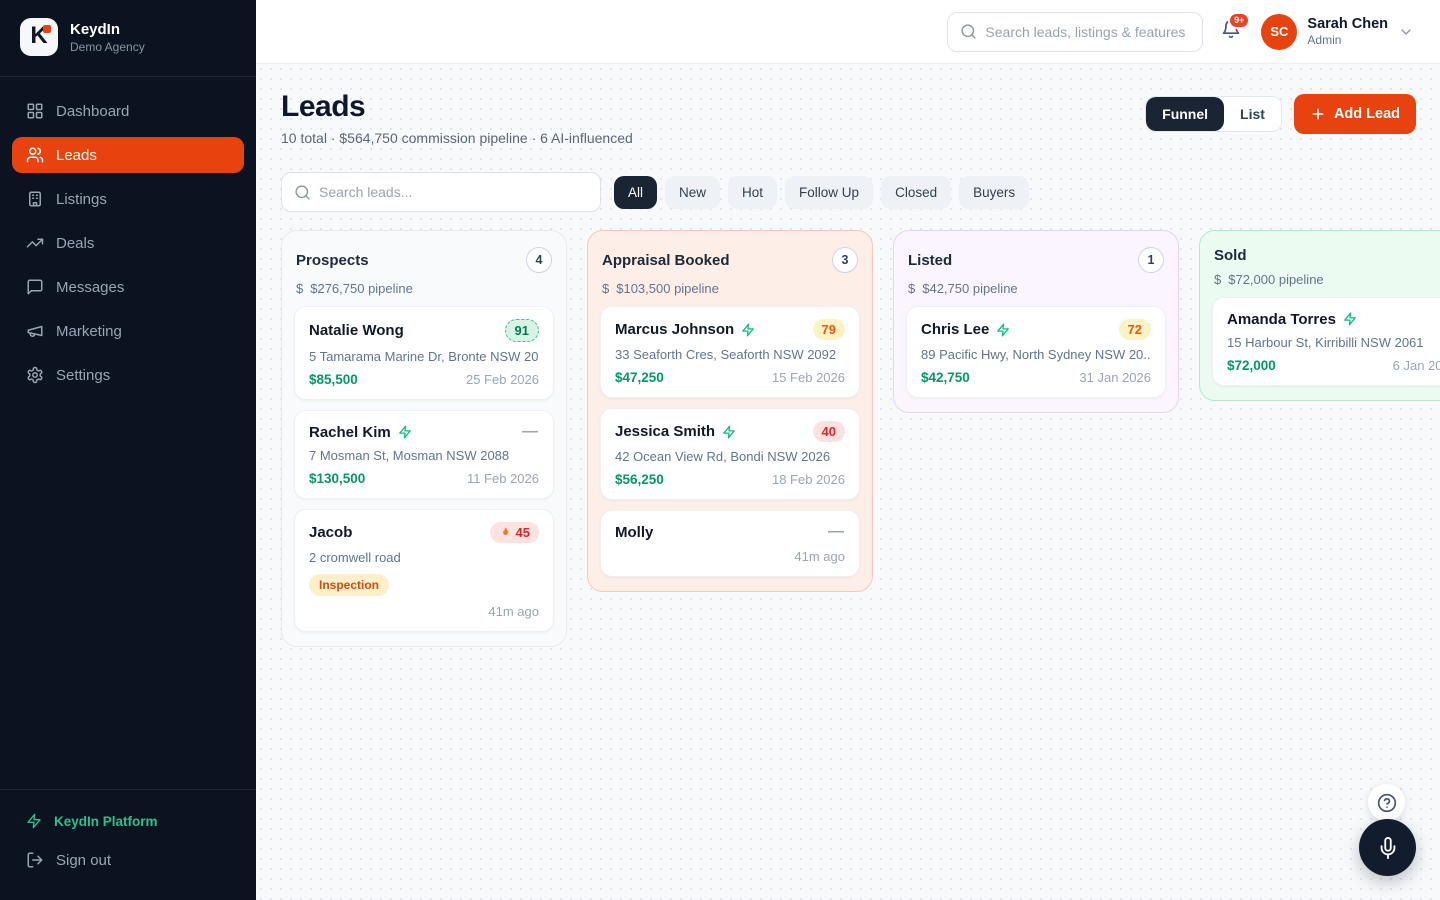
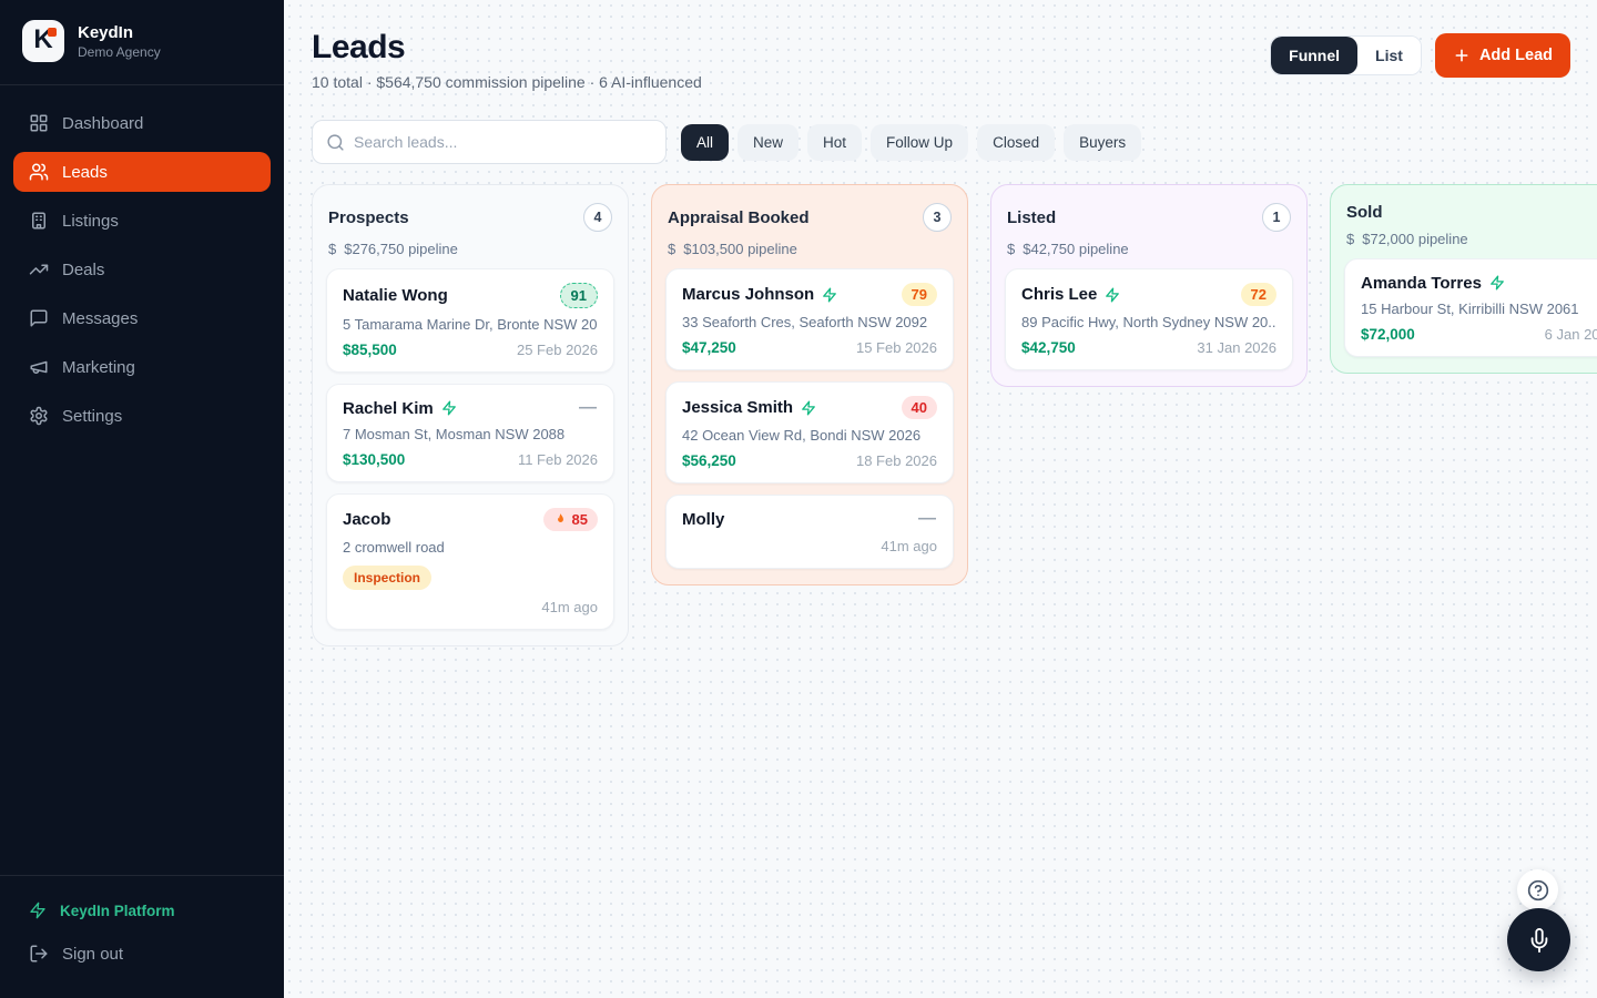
  K
  KeydIn
  Demo Agency
  Dashboard
  Leads
  Listings
  Deals
  Messages
  Marketing
  Settings
  KeydIn Platform
  Sign out
- Search leads, listings & features
- 9+
- SC
- Sarah Chen
- Admin
  Leads
  10 total · $564,750 commission pipeline · 6 AI-influenced
  Funnel
  List
  Add Lead
  Search leads...
  All
  New
  Hot
  Follow Up
  Closed
  Buyers
  Prospects
  4
  $
  $276,750 pipeline
  Natalie Wong
  91
  5 Tamarama Marine Dr, Bronte NSW 20
  $85,500
  25 Feb 2026
  Rachel Kim
  —
  7 Mosman St, Mosman NSW 2088
  $130,500
  11 Feb 2026
  Jacob
- 45
+ 85
  2 cromwell road
  Inspection
  41m ago
  Appraisal Booked
  3
  $
  $103,500 pipeline
  Marcus Johnson
  79
  33 Seaforth Cres, Seaforth NSW 2092
  $47,250
  15 Feb 2026
  Jessica Smith
  40
  42 Ocean View Rd, Bondi NSW 2026
  $56,250
  18 Feb 2026
  Molly
  —
  41m ago
  Listed
  1
  $
  $42,750 pipeline
  Chris Lee
  72
  89 Pacific Hwy, North Sydney NSW 20..
  $42,750
  31 Jan 2026
  Sold
  $
  $72,000 pipeline
  Amanda Torres
  15 Harbour St, Kirribilli NSW 2061
  $72,000
  6 Jan 20
